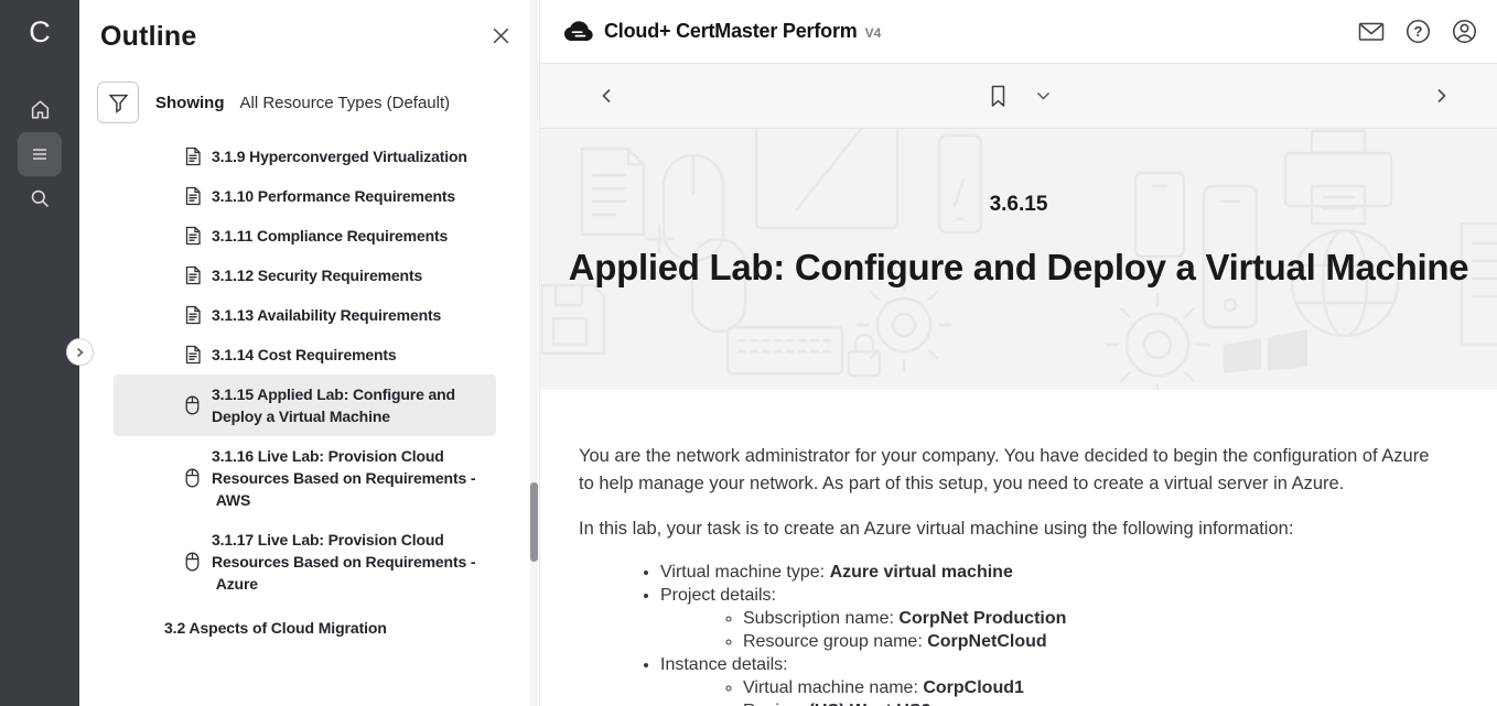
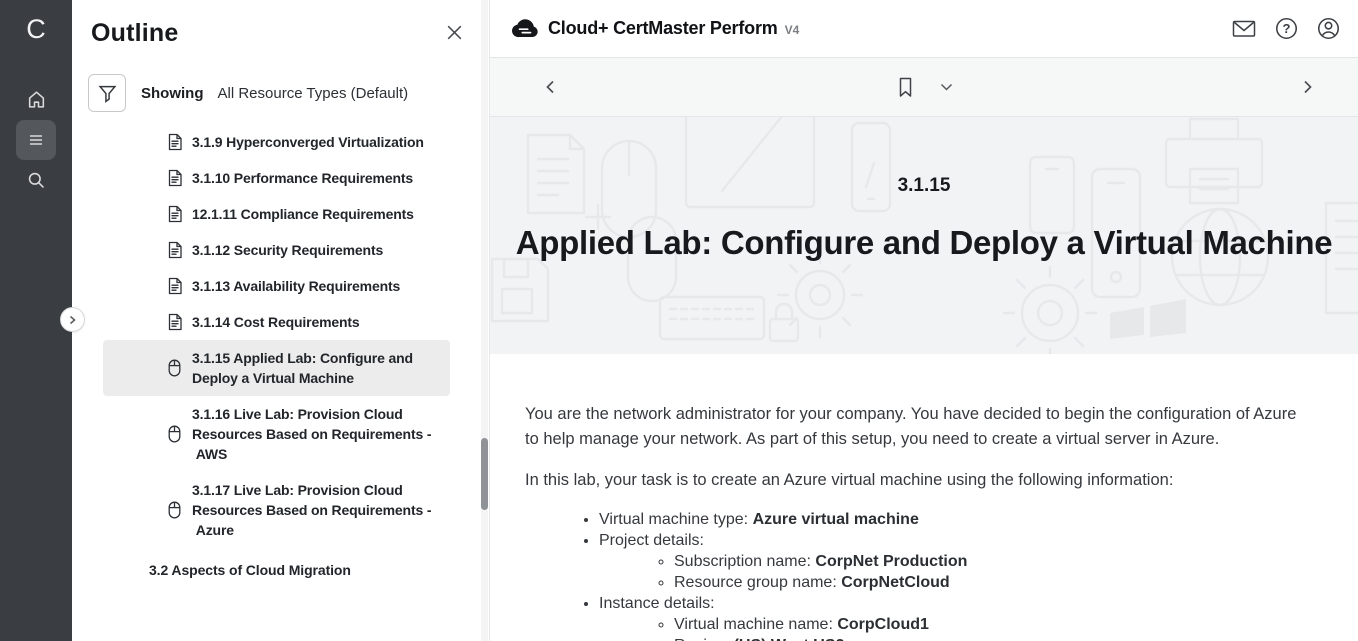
  C
  Outline
  Showing
  All Resource Types (Default)
  3.1.9 Hyperconverged Virtualization
  3.1.10 Performance Requirements
- 3.1.11 Compliance Requirements
+ 12.1.11 Compliance Requirements
  3.1.12 Security Requirements
  3.1.13 Availability Requirements
  3.1.14 Cost Requirements
  3.1.15 Applied Lab: Configure and Deploy a Virtual Machine
  3.1.16 Live Lab: Provision Cloud Resources Based on Requirements - AWS
  3.1.17 Live Lab: Provision Cloud Resources Based on Requirements - Azure
  3.2 Aspects of Cloud Migration
  Cloud+ CertMaster Perform
  V4
  ?
- 3.6.15
+ 3.1.15
  Applied Lab: Configure and Deploy a Virtual Machine
  You are the network administrator for your company. You have decided to begin the configuration of Azure to help manage your network. As part of this setup, you need to create a virtual server in Azure.
  In this lab, your task is to create an Azure virtual machine using the following information:
  Virtual machine type: Azure virtual machine
  Project details:
  Subscription name: CorpNet Production
  Resource group name: CorpNetCloud
  Instance details:
  Virtual machine name: CorpCloud1
